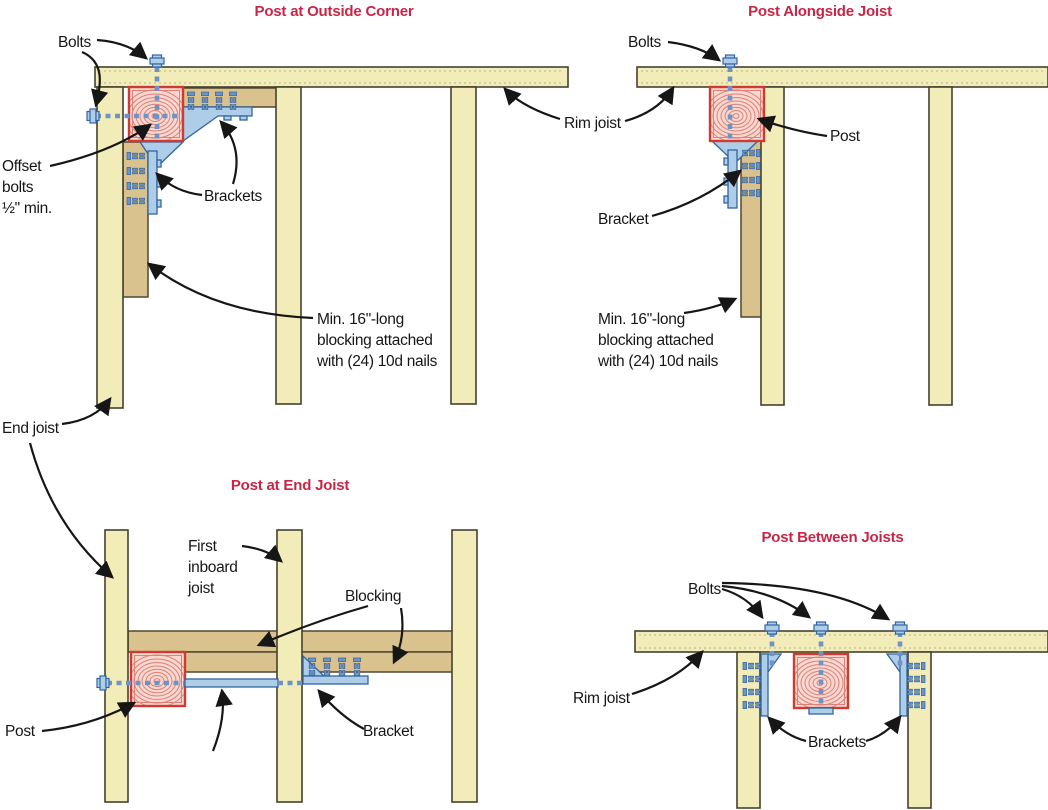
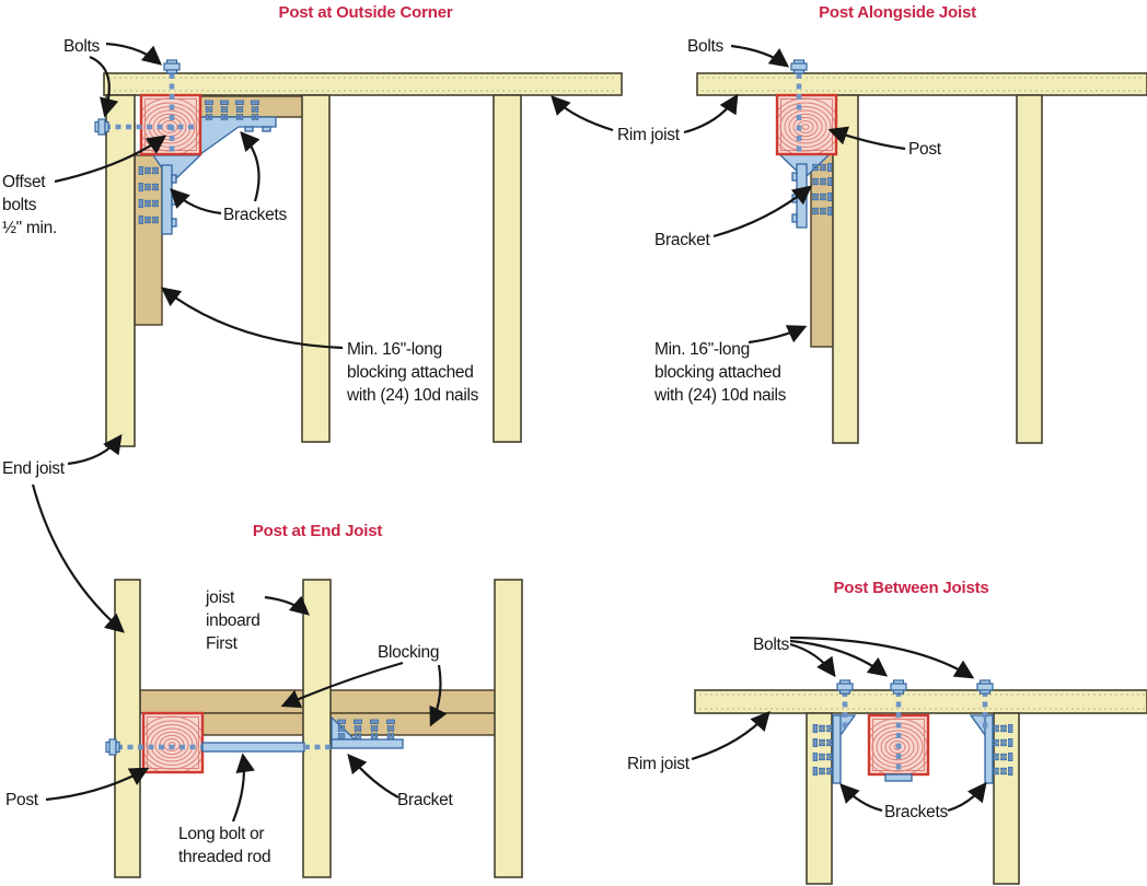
  Post at Outside Corner
  Post Alongside Joist
  Post at End Joist
  Post Between Joists
  Bolts
  Offset
  bolts
  ½" min.
  Brackets
  Min. 16"-long
  blocking attached
  with (24) 10d nails
  End joist
  Bolts
  Rim joist
  Post
  Bracket
  Min. 16"-long
  blocking attached
  with (24) 10d nails
- First
+ joist
  inboard
- joist
+ First
  Blocking
  Post
+ Long bolt or
+ threaded rod
  Bracket
  Bolts
  Rim joist
  Brackets
